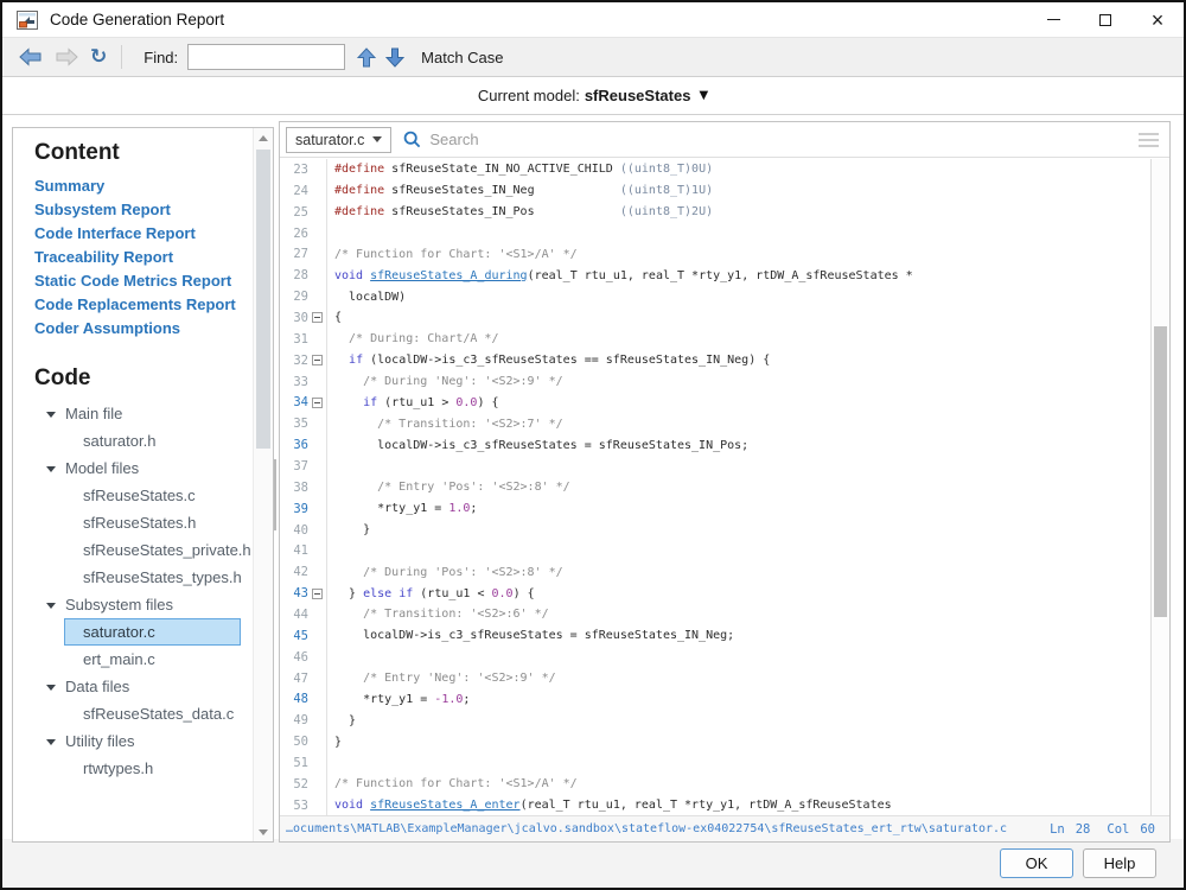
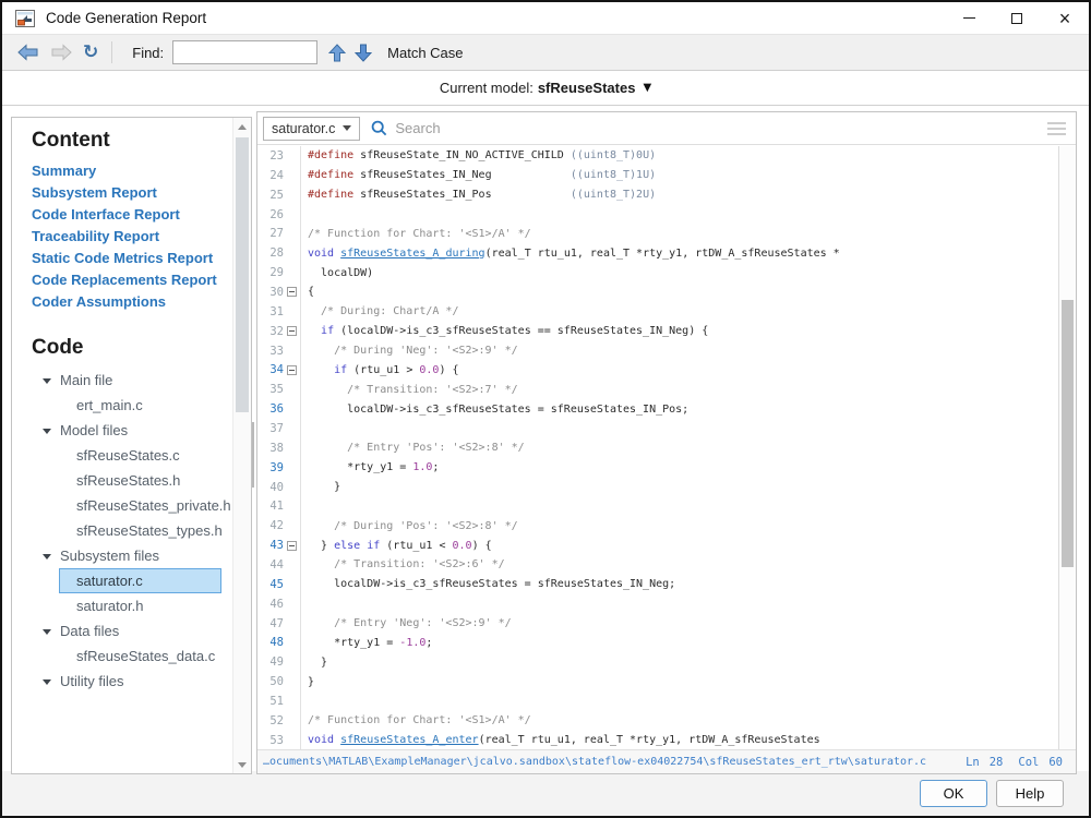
  Code Generation Report
  ×
  ↻
  Find:
  Match Case
  Current model:
  sfReuseStates
  ▼
  Content
  Summary
  Subsystem Report
  Code Interface Report
  Traceability Report
  Static Code Metrics Report
  Code Replacements Report
  Coder Assumptions
  Code
  Main file
- saturator.h
+ ert_main.c
  Model files
  sfReuseStates.c
  sfReuseStates.h
  sfReuseStates_private.h
  sfReuseStates_types.h
  Subsystem files
  saturator.c
- ert_main.c
+ saturator.h
  Data files
  sfReuseStates_data.c
  Utility files
- rtwtypes.h
  saturator.c
  Search
  23
  #define sfReuseState_IN_NO_ACTIVE_CHILD ((uint8_T)0U)
  24
  #define sfReuseStates_IN_Neg ((uint8_T)1U)
  25
  #define sfReuseStates_IN_Pos ((uint8_T)2U)
  26
  27
  /* Function for Chart: '<S1>/A' */
  28
  void sfReuseStates_A_during(real_T rtu_u1, real_T *rty_y1, rtDW_A_sfReuseStates *
  29
  localDW)
  30
  {
  31
  /* During: Chart/A */
  32
  if (localDW->is_c3_sfReuseStates == sfReuseStates_IN_Neg) {
  33
  /* During 'Neg': '<S2>:9' */
  34
  if (rtu_u1 > 0.0) {
  35
  /* Transition: '<S2>:7' */
  36
  localDW->is_c3_sfReuseStates = sfReuseStates_IN_Pos;
  37
  38
  /* Entry 'Pos': '<S2>:8' */
  39
  *rty_y1 = 1.0;
  40
  }
  41
  42
  /* During 'Pos': '<S2>:8' */
  43
  } else if (rtu_u1 < 0.0) {
  44
  /* Transition: '<S2>:6' */
  45
  localDW->is_c3_sfReuseStates = sfReuseStates_IN_Neg;
  46
  47
  /* Entry 'Neg': '<S2>:9' */
  48
  *rty_y1 = -1.0;
  49
  }
  50
  }
  51
  52
  /* Function for Chart: '<S1>/A' */
  53
  void sfReuseStates_A_enter(real_T rtu_u1, real_T *rty_y1, rtDW_A_sfReuseStates
  …ocuments\MATLAB\ExampleManager\jcalvo.sandbox\stateflow-ex04022754\sfReuseStates_ert_rtw\saturator.c
  Ln
  28
  Col
  60
  OK
  Help
